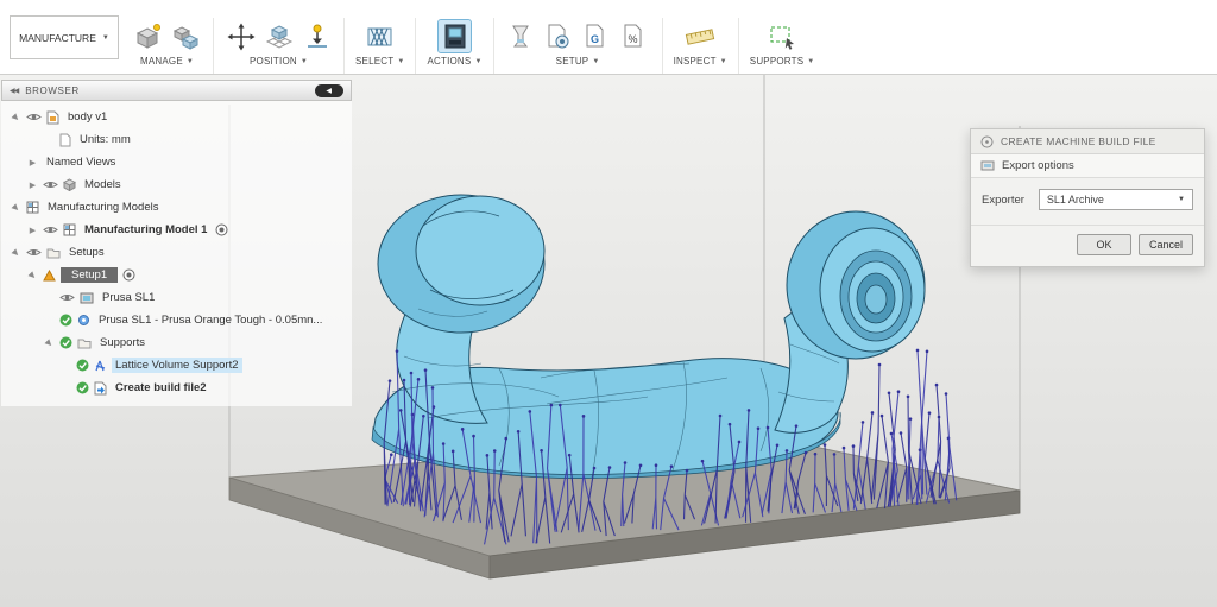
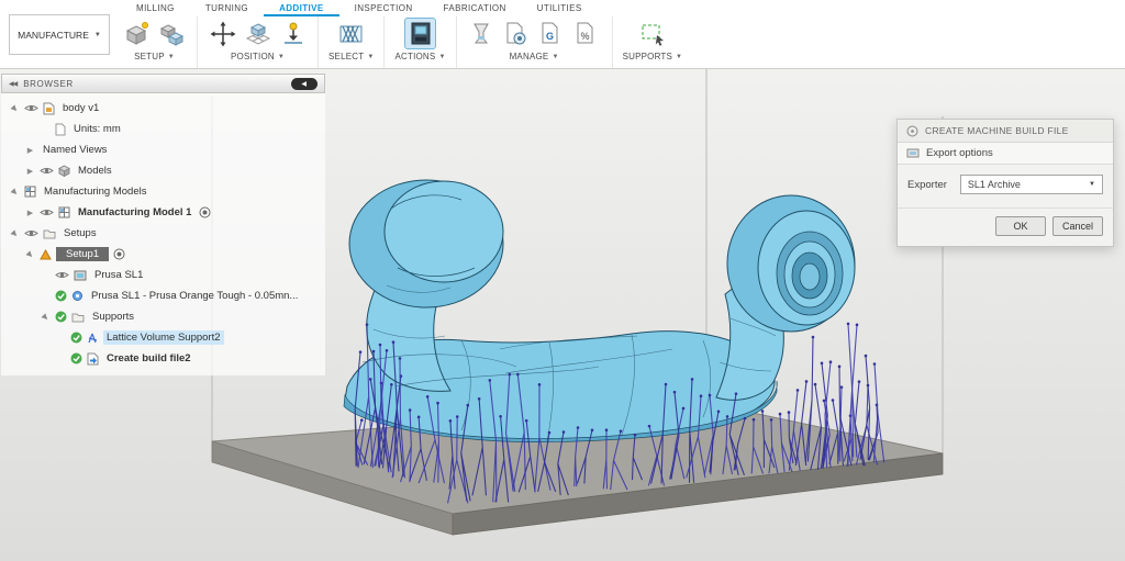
  MANUFACTURE
+ MILLING
+ TURNING
+ ADDITIVE
+ INSPECTION
+ FABRICATION
+ UTILITIES
- MANAGE
+ SETUP
  POSITION
  SELECT
  ACTIONS
  G
  %
- SETUP
+ MANAGE
- INSPECT
  SUPPORTS
  BROWSER
  body v1
  Units: mm
  Named Views
  Models
  Manufacturing Models
  Manufacturing Model 1
  Setups
  Setup1
  Prusa SL1
  Prusa SL1 - Prusa Orange Tough - 0.05mn...
  Supports
  Lattice Volume Support2
  Create build file2
  CREATE MACHINE BUILD FILE
  Export options
  Exporter
  SL1 Archive
  OK
  Cancel
